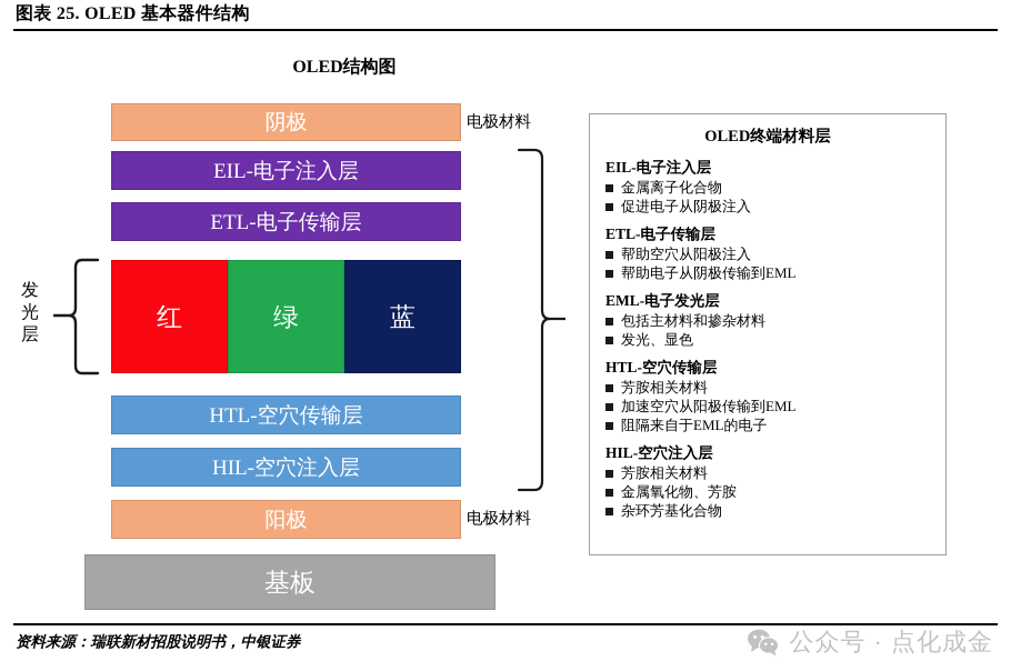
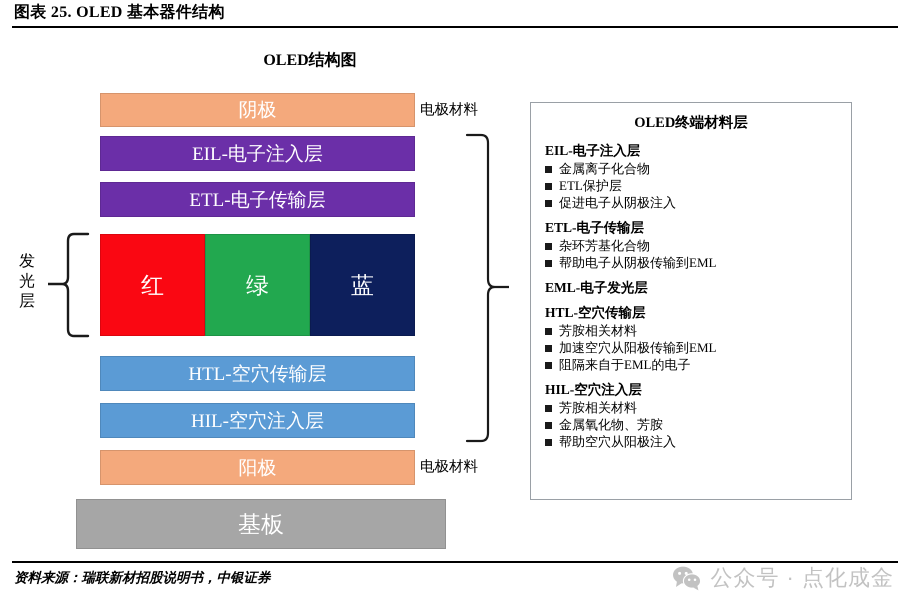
  图表 25. OLED 基本器件结构
  OLED结构图
  阴极
  电极材料
  EIL-电子注入层
  ETL-电子传输层
  红
  绿
  蓝
  发光层
  HTL-空穴传输层
  HIL-空穴注入层
  阳极
  电极材料
  基板
  OLED终端材料层
  EIL-电子注入层
  金属离子化合物
+ ETL保护层
  促进电子从阴极注入
  ETL-电子传输层
- 帮助空穴从阳极注入
+ 杂环芳基化合物
  帮助电子从阴极传输到EML
  EML-电子发光层
- 包括主材料和掺杂材料
- 发光、显色
  HTL-空穴传输层
  芳胺相关材料
  加速空穴从阳极传输到EML
  阻隔来自于EML的电子
  HIL-空穴注入层
  芳胺相关材料
  金属氧化物、芳胺
- 杂环芳基化合物
+ 帮助空穴从阳极注入
  资料来源：瑞联新材招股说明书，中银证券
  公众号 · 点化成金
